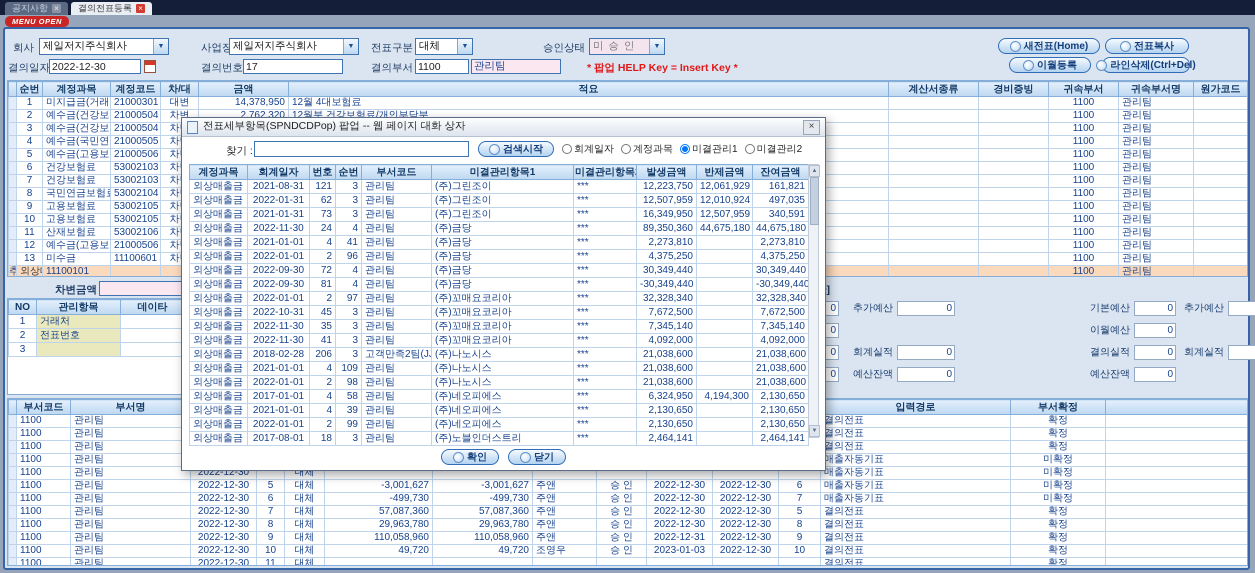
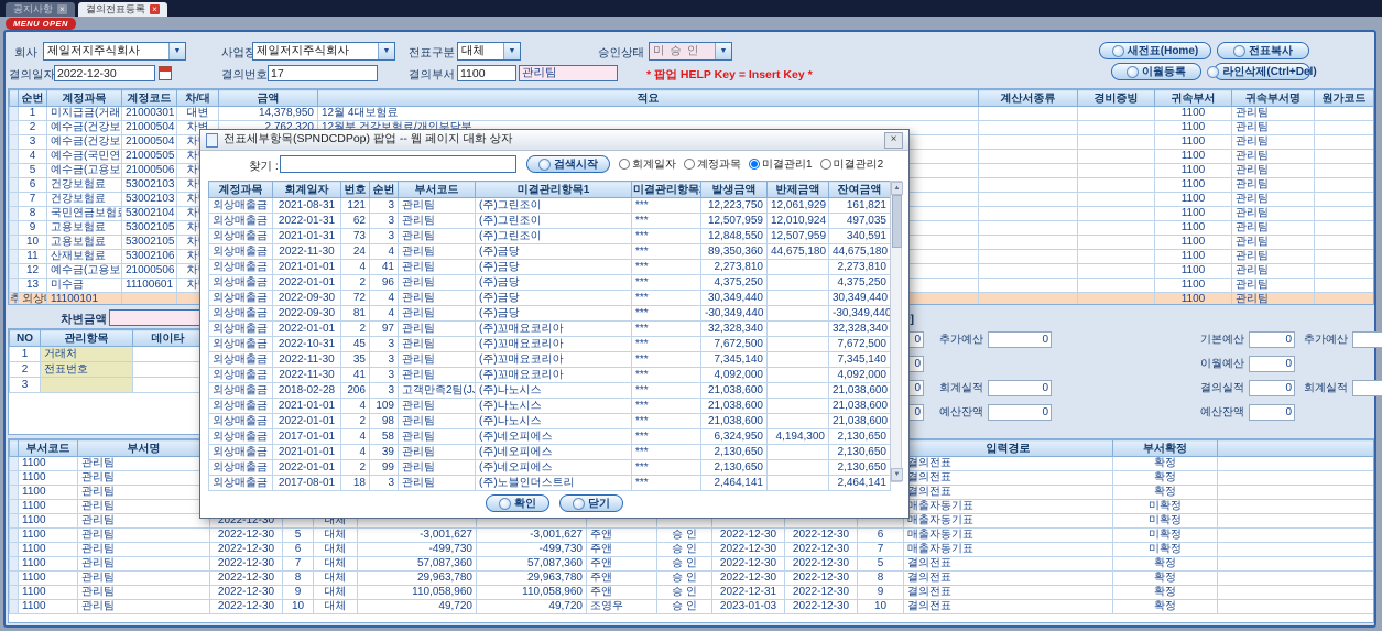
  공지사항
  ×
  결의전표등록
  ×
  MENU OPEN
  회사
  제일저지주식회사
  사업장
  제일저지주식회사
  전표구분
  대체
  승인상태
  미 승 인
  결의일자
  2022-12-30
  결의번호
  17
  결의부서
  1100
  관리팀
  * 팝업 HELP Key = Insert Key *
  새전표(Home)
  전표복사
  이월등록
  라인삭제(Ctrl+Del)
  	순번	계정과목	계정코드	차/대	금액	적요	계산서종류	경비증빙	귀속부서	귀속부서명	원가코드
  	1	미지급금(거래	21000301	대변	14,378,950	12월 4대보험료			1100	관리팀
  	2	예수금(건강보	21000504	차변	2,762,320	12월분 건강보험료/개인부담분			1100	관리팀
  	3	예수금(건강보	21000504	차					1100	관리팀
  	4	예수금(국민연	21000505	차					1100	관리팀
  	5	예수금(고용보	21000506	차					1100	관리팀
  	6	건강보험료	53002103	차					1100	관리팀
  	7	건강보험료	53002103	차					1100	관리팀
  	8	국민연금보험	53002104	차					1100	관리팀
  	9	고용보험료	53002105	차					1100	관리팀
  	10	고용보험료	53002105	차					1100	관리팀
  	11	산재보험료	53002106	차					1100	관리팀
  	12	예수금(고용보	21000506	차					1100	관리팀
  	13	미수금	11100601	차					1100	관리팀
  추	외상	11100101							1100	관리팀
  차변금액
  NO	관리항목	데이타
  1	거래처
  2	전표번호
  3
  0
  추가예산
  0
  0
  0
  회계실적
  0
  0
  예산잔액
  0
  기본예산
  0
  추가예산
  이월예산
  0
  결의실적
  0
  회계실적
  예산잔액
  0
  	1100	관리팀	2022-12-30		대체								매출자동기표	미확정
  	1100	관리팀	2022-12-30	5	대체	-3,001,627	-3,001,627	주앤	승 인	2022-12-30	2022-12-30	6	매출자동기표	미확정
  	1100	관리팀	2022-12-30	6	대체	-499,730	-499,730	주앤	승 인	2022-12-30	2022-12-30	7	매출자동기표	미확정
  	1100	관리팀	2022-12-30	7	대체	57,087,360	57,087,360	주앤	승 인	2022-12-30	2022-12-30	5	결의전표	확정
  	1100	관리팀	2022-12-30	8	대체	29,963,780	29,963,780	주앤	승 인	2022-12-30	2022-12-30	8	결의전표	확정
  	1100	관리팀	2022-12-30	9	대체	110,058,960	110,058,960	주앤	승 인	2022-12-31	2022-12-30	9	결의전표	확정
  	1100	관리팀	2022-12-30	10	대체	49,720	49,720	조영우	승 인	2023-01-03	2022-12-30	10	결의전표	확정
- 	1100	관리팀	2022-12-30	11	대체								결의전표	확정
  전표세부항목(SPNDCDPop) 팝업 -- 웹 페이지 대화 상자
  ×
  찾기 :
  검색시작
  회계일자
  계정과목
  미결관리1
  미결관리2
  계정과목	회계일자	번호	순번	부서코드	미결관리항목1	미결관리항목	발생금액	반제금액	잔여금액
  외상매출금	2021-08-31	121	3	관리팀	(주)그린조이	***	12,223,750	12,061,929	161,821
  외상매출금	2022-01-31	62	3	관리팀	(주)그린조이	***	12,507,959	12,010,924	497,035
- 외상매출금	2021-01-31	73	3	관리팀	(주)그린조이	***	16,349,950	12,507,959	340,591
+ 외상매출금	2021-01-31	73	3	관리팀	(주)그린조이	***	12,848,550	12,507,959	340,591
  외상매출금	2022-11-30	24	4	관리팀	(주)금당	***	89,350,360	44,675,180	44,675,180
  외상매출금	2021-01-01	4	41	관리팀	(주)금당	***	2,273,810		2,273,810
  외상매출금	2022-01-01	2	96	관리팀	(주)금당	***	4,375,250		4,375,250
  외상매출금	2022-09-30	72	4	관리팀	(주)금당	***	30,349,440		30,349,440
  외상매출금	2022-09-30	81	4	관리팀	(주)금당	***	-30,349,440		-30,349,440
  외상매출금	2022-01-01	2	97	관리팀	(주)꼬매요코리아	***	32,328,340		32,328,340
  외상매출금	2022-10-31	45	3	관리팀	(주)꼬매요코리아	***	7,672,500		7,672,500
  외상매출금	2022-11-30	35	3	관리팀	(주)꼬매요코리아	***	7,345,140		7,345,140
  외상매출금	2022-11-30	41	3	관리팀	(주)꼬매요코리아	***	4,092,000		4,092,000
  외상매출금	2018-02-28	206	3	고객만족2팀(J	(주)나노시스	***	21,038,600		21,038,600
  외상매출금	2021-01-01	4	109	관리팀	(주)나노시스	***	21,038,600		21,038,600
  외상매출금	2022-01-01	2	98	관리팀	(주)나노시스	***	21,038,600		21,038,600
  외상매출금	2017-01-01	4	58	관리팀	(주)네오피에스	***	6,324,950	4,194,300	2,130,650
  외상매출금	2021-01-01	4	39	관리팀	(주)네오피에스	***	2,130,650		2,130,650
  외상매출금	2022-01-01	2	99	관리팀	(주)네오피에스	***	2,130,650		2,130,650
  외상매출금	2017-08-01	18	3	관리팀	(주)노블인더스트리	***	2,464,141		2,464,141
  확인
  닫기
